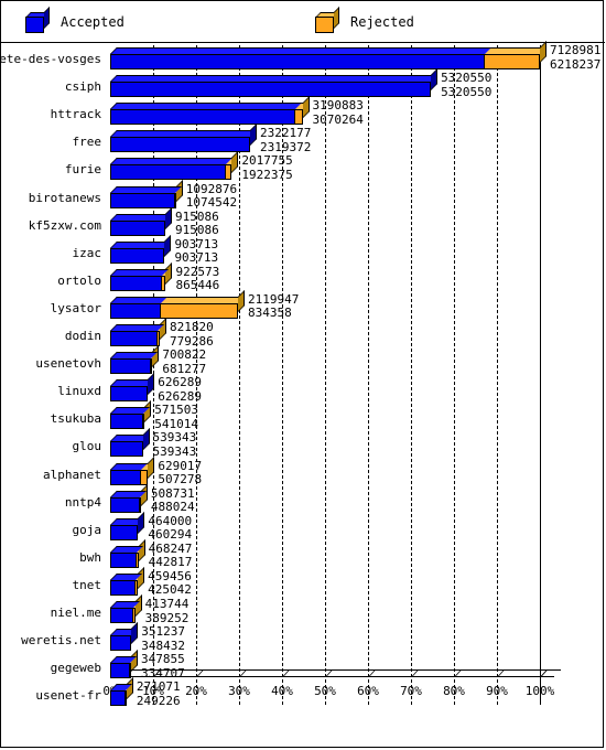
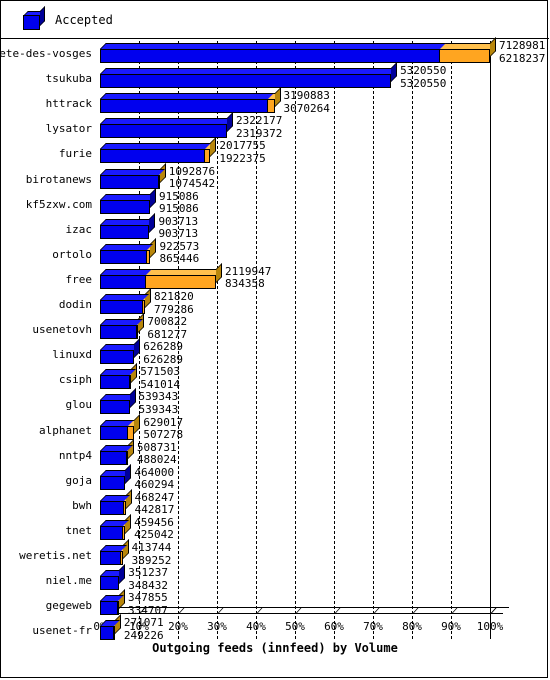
  Accepted
- Rejected
  ete-des-vosges
  7128981
  6218237
- csiph
+ tsukuba
  5320550
  5320550
  httrack
  3190883
  3070264
- free
+ lysator
  2322177
  2319372
  furie
  2017755
  1922375
  birotanews
  1092876
  1074542
  kf5zxw.com
  915086
  915086
  izac
  903713
  903713
  ortolo
  922573
  865446
- lysator
+ free
  2119947
  834358
  dodin
  821820
  779286
  usenetovh
  700822
  681277
  linuxd
  626289
  626289
- tsukuba
+ csiph
  571503
  541014
  glou
  539343
  539343
  alphanet
  629017
  507278
  nntp4
  508731
  488024
  goja
  464000
  460294
  bwh
  468247
  442817
  tnet
  459456
  425042
- niel.me
+ weretis.net
  413744
  389252
- weretis.net
+ niel.me
  351237
  348432
  gegeweb
  347855
  334707
  usenet-fr
  271071
  249226
  10%
  20%
  30%
  40%
  50%
  60%
  70%
  80%
  90%
  100%
+ Outgoing feeds (innfeed) by Volume
